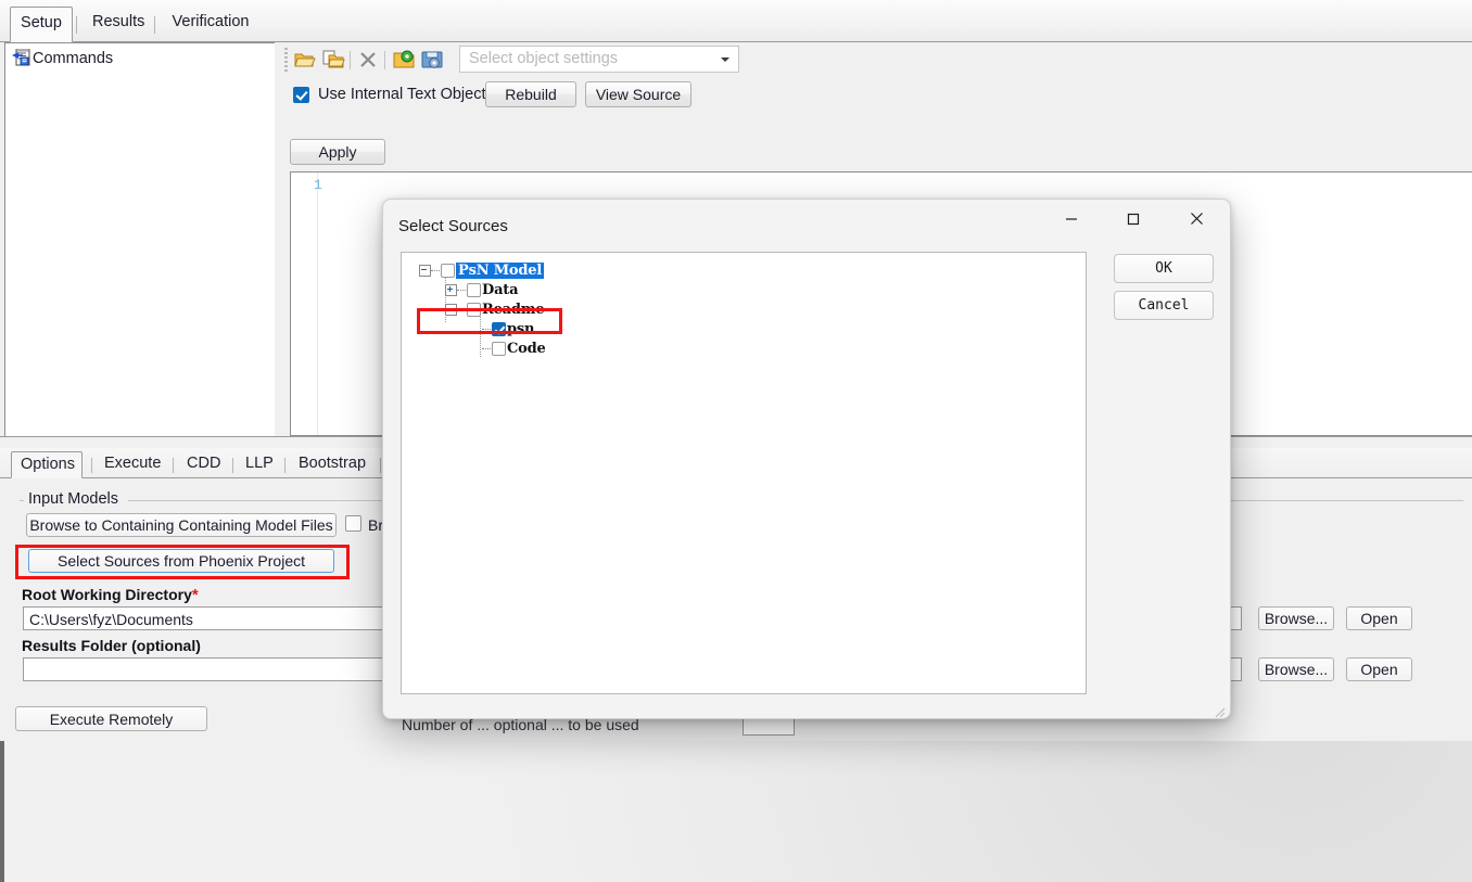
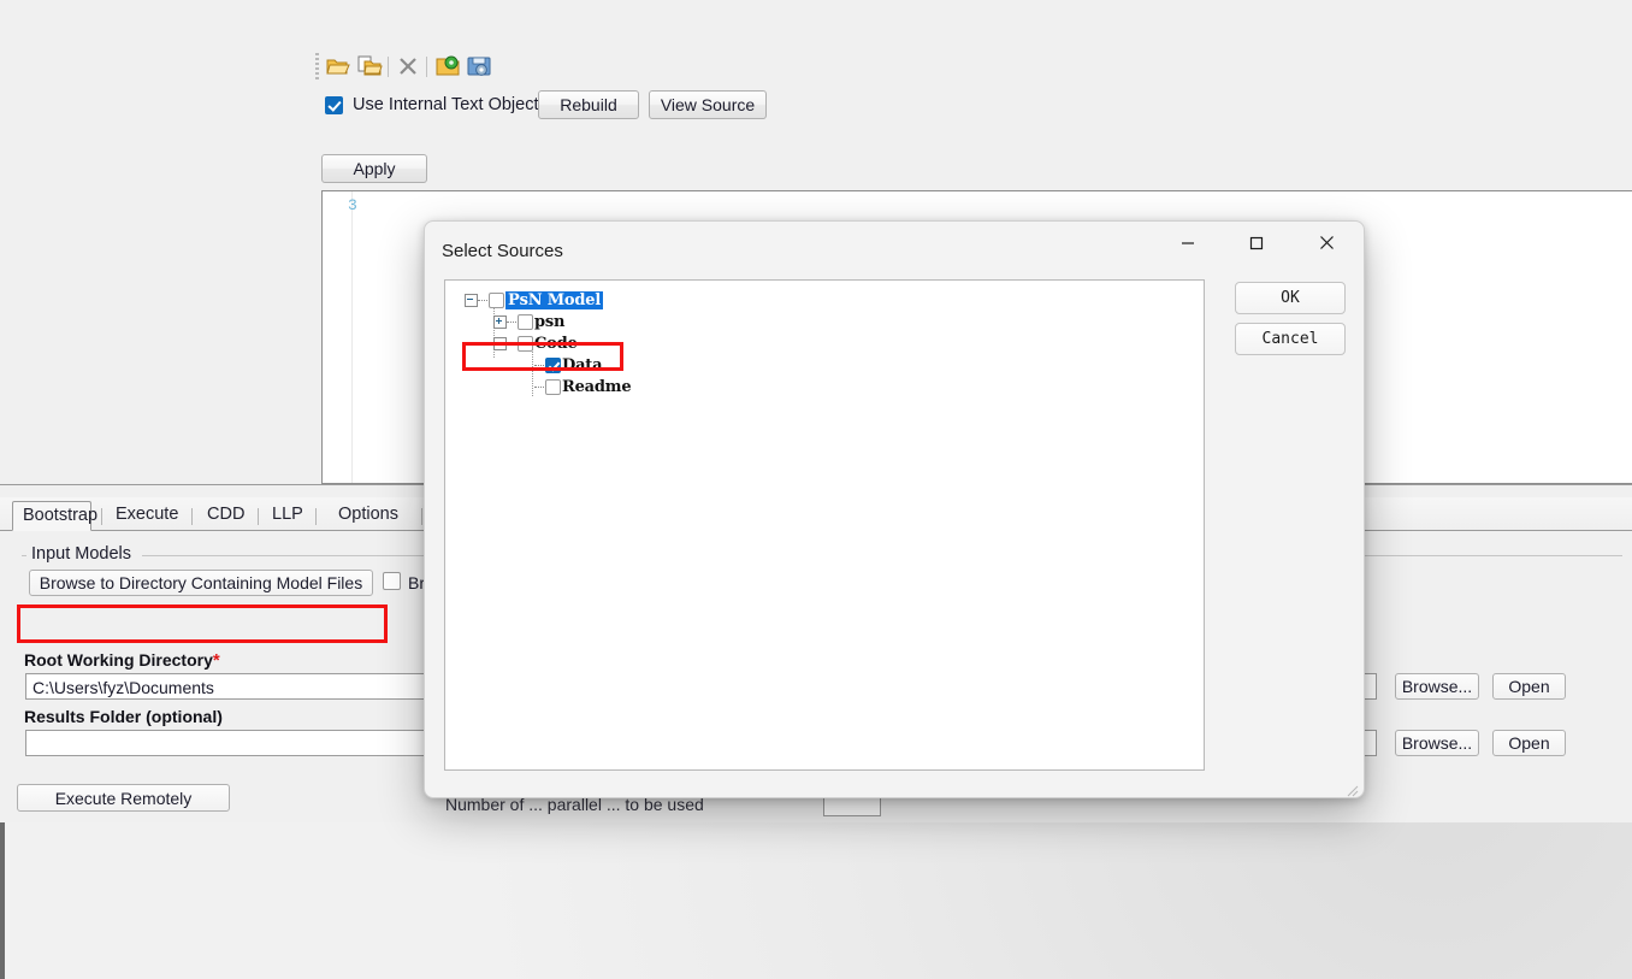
- Setup
- Results
- Verification
- Commands
- Select object settings
  Use Internal Text Object
  Rebuild
  View Source
  Apply
- 1
+ 3
- Options
+ Bootstrap
  Execute
  CDD
  LLP
- Bootstrap
+ Options
  Input Models
- Browse to Containing Containing Model Files
+ Browse to Directory Containing Model Files
  Br
- Select Sources from Phoenix Project
  Root Working Directory*
  C:\Users\fyz\Documents
  Browse...
  Open
  Results Folder (optional)
  Browse...
  Open
  Execute Remotely
- Number of ... optional ... to be used
+ Number of ... parallel ... to be used
  Select Sources
  PsN Model
- Data
+ psn
- Readme
+ Code
- psn
+ Data
- Code
+ Readme
  OK
  Cancel
